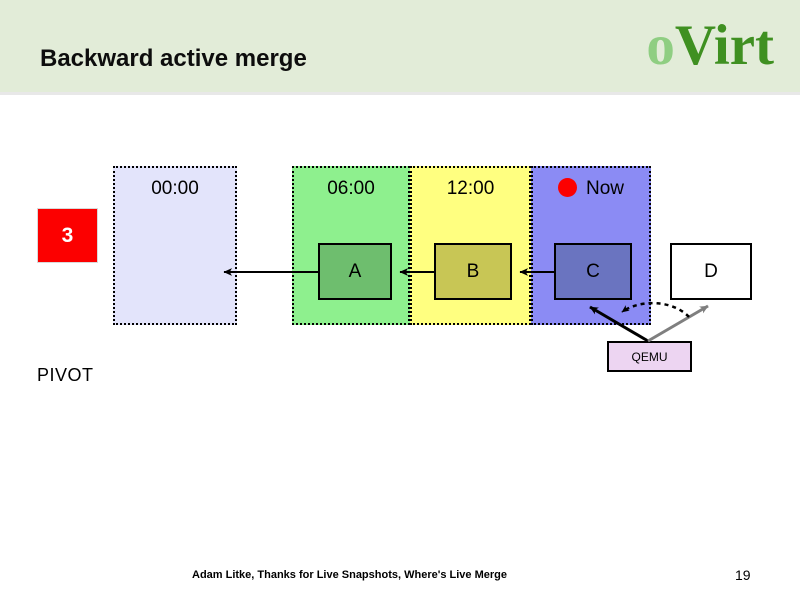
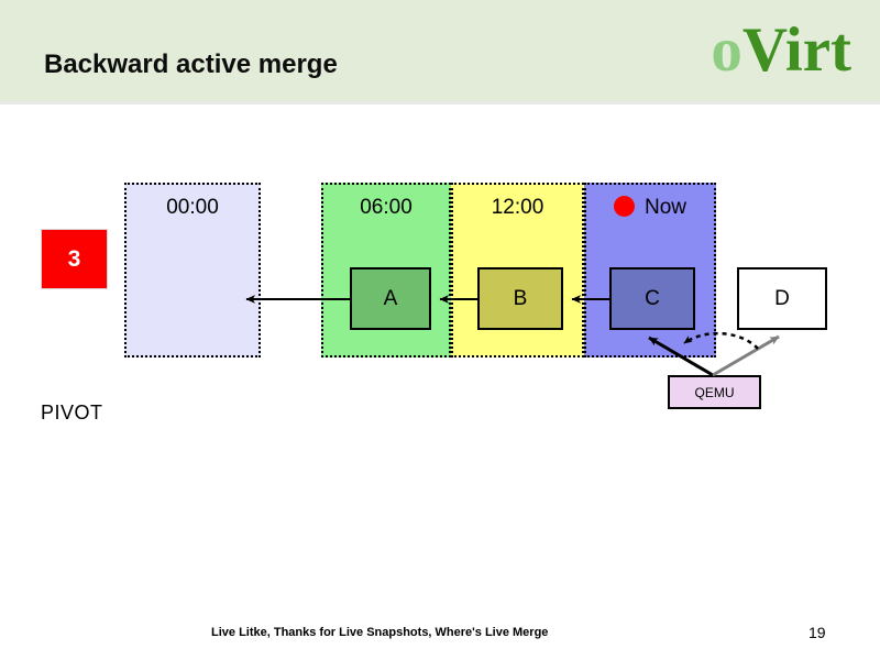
  Backward active merge
  oVirt
  3
  00:00
  06:00
  12:00
  Now
  A
  B
  C
  D
  QEMU
  PIVOT
- Adam Litke, Thanks for Live Snapshots, Where's Live Merge
+ Live Litke, Thanks for Live Snapshots, Where's Live Merge
  19
